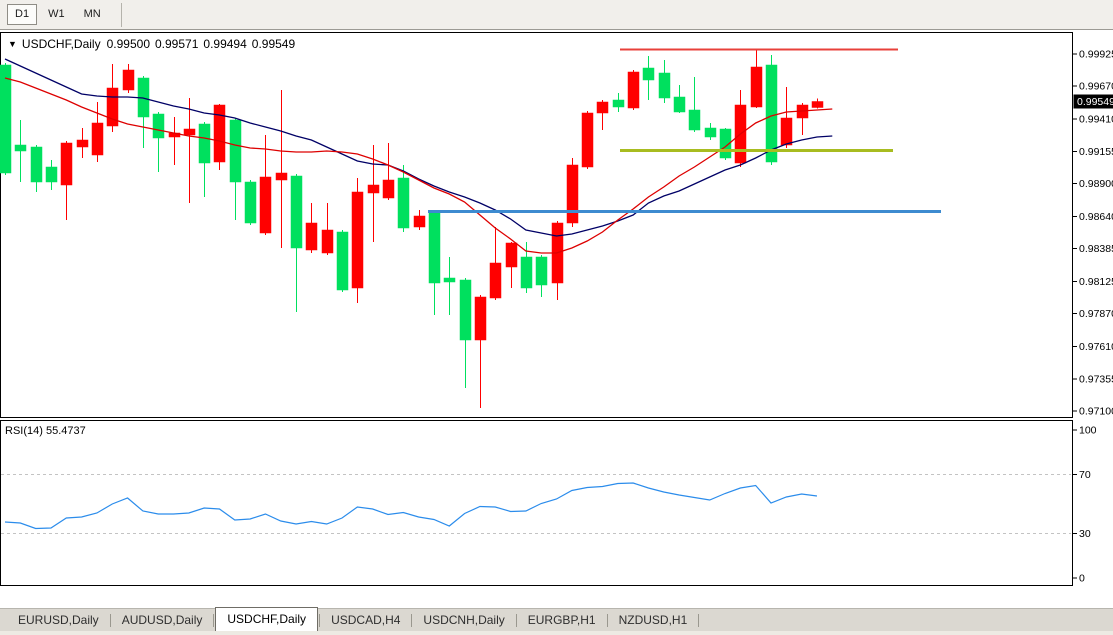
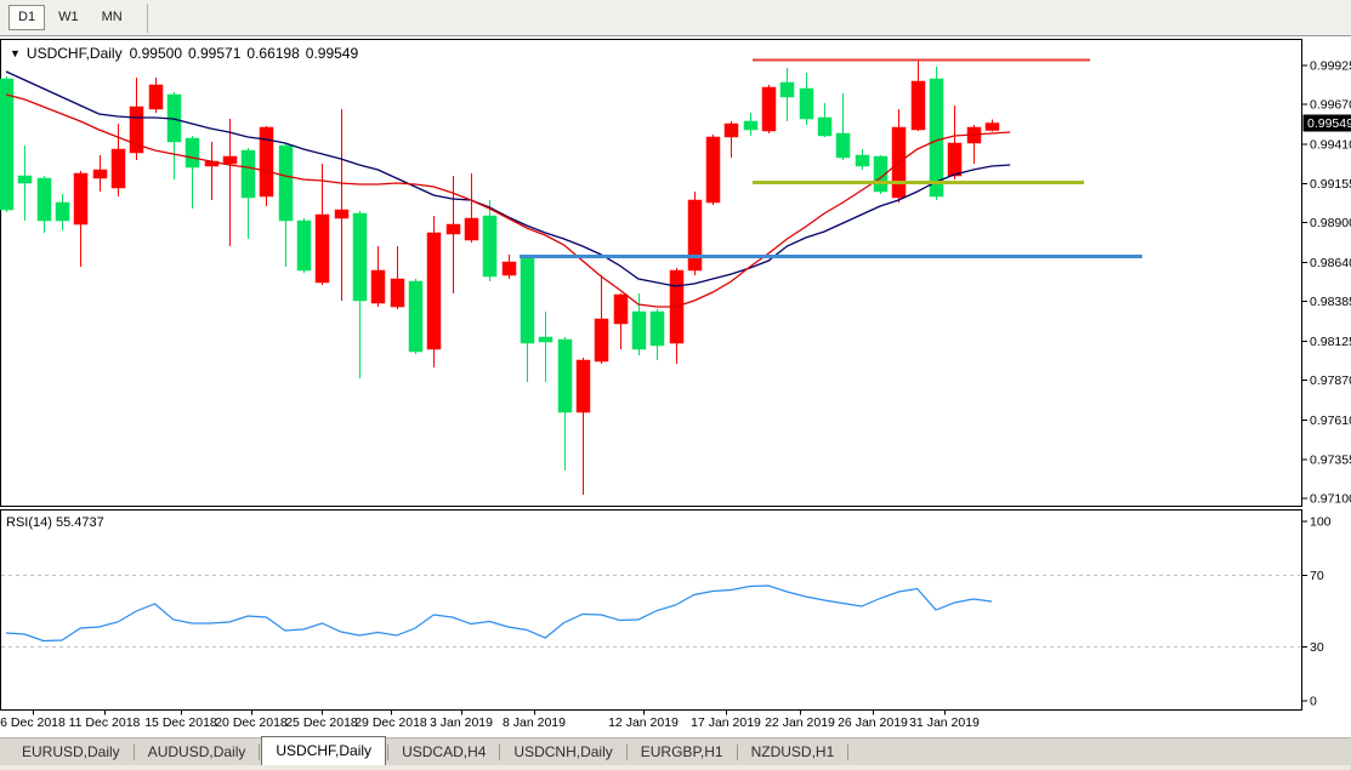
  0.9992
  0.9967
  0.9941
  0.9915
  0.9890
  0.9864
  0.9838
  0.9812
  0.9787
  0.9761
  0.9735
  0.9710
  100
  70
  30
  0
+ 6 Dec 2018
+ 11 Dec 2018
+ 15 Dec 2018
+ 20 Dec 2018
+ 25 Dec 2018
+ 29 Dec 2018
+ 3 Jan 2019
+ 8 Jan 2019
+ 12 Jan 2019
+ 17 Jan 2019
+ 22 Jan 2019
+ 26 Jan 2019
+ 31 Jan 2019
  0.99549
  D1
  W1
  MN
  ▼
  USDCHF,Daily
  0.99500
  0.99571
- 0.99494
+ 0.66198
  0.99549
  RSI(14) 55.4737
  EURUSD,Daily
  AUDUSD,Daily
  USDCHF,Daily
  USDCAD,H4
  USDCNH,Daily
  EURGBP,H1
  NZDUSD,H1
